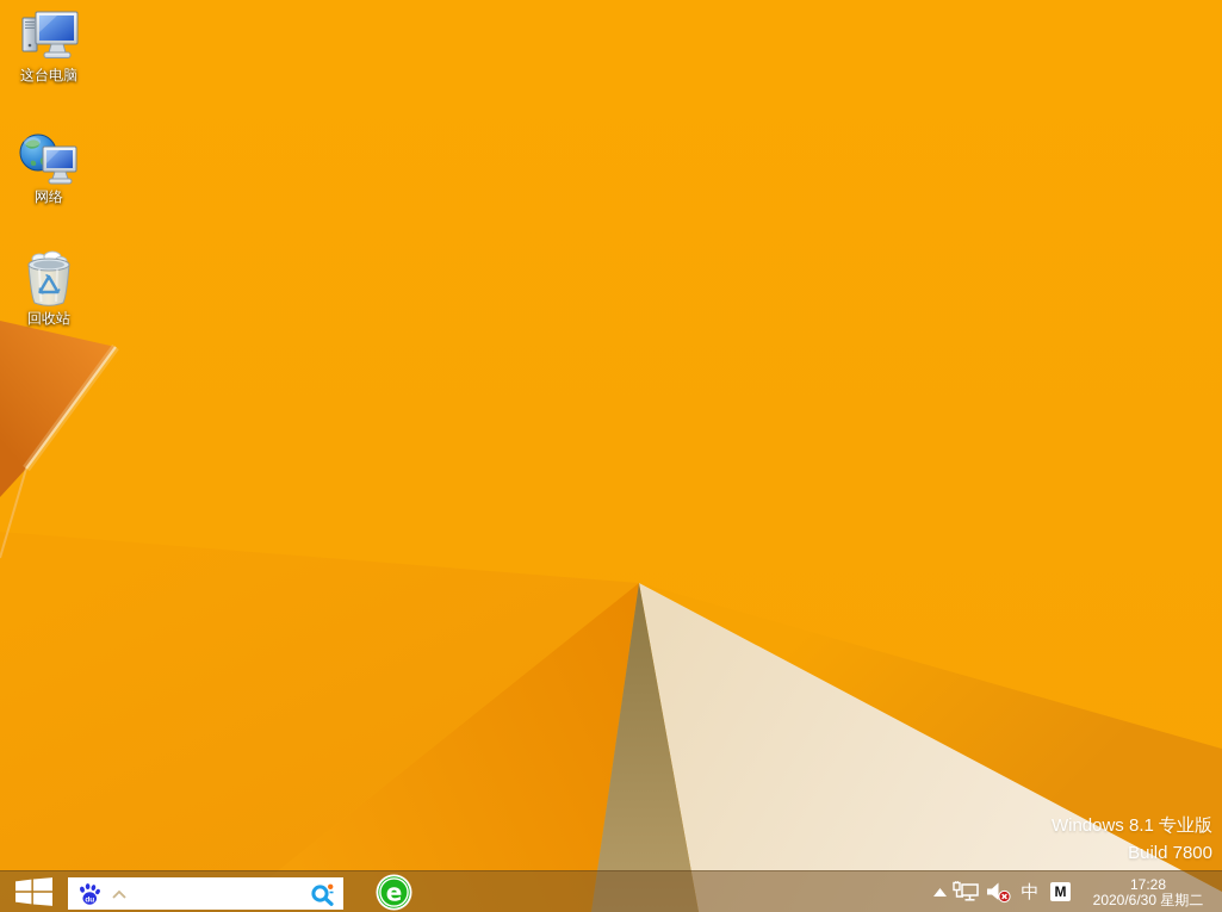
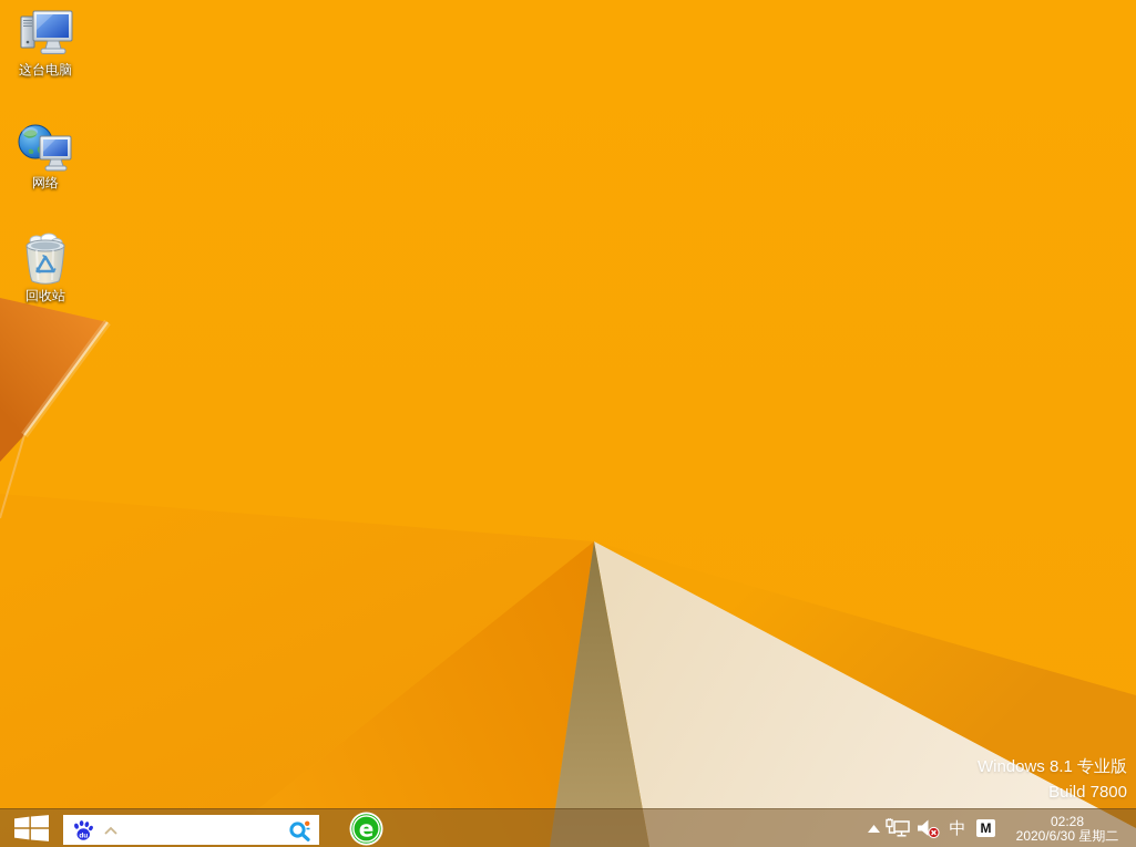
  这台电脑
  网络
  回收站
  Windows 8.1 专业版
  Build 7800
  e
  中
  M
- 17:28
+ 02:28
  2020/6/30 星期二
